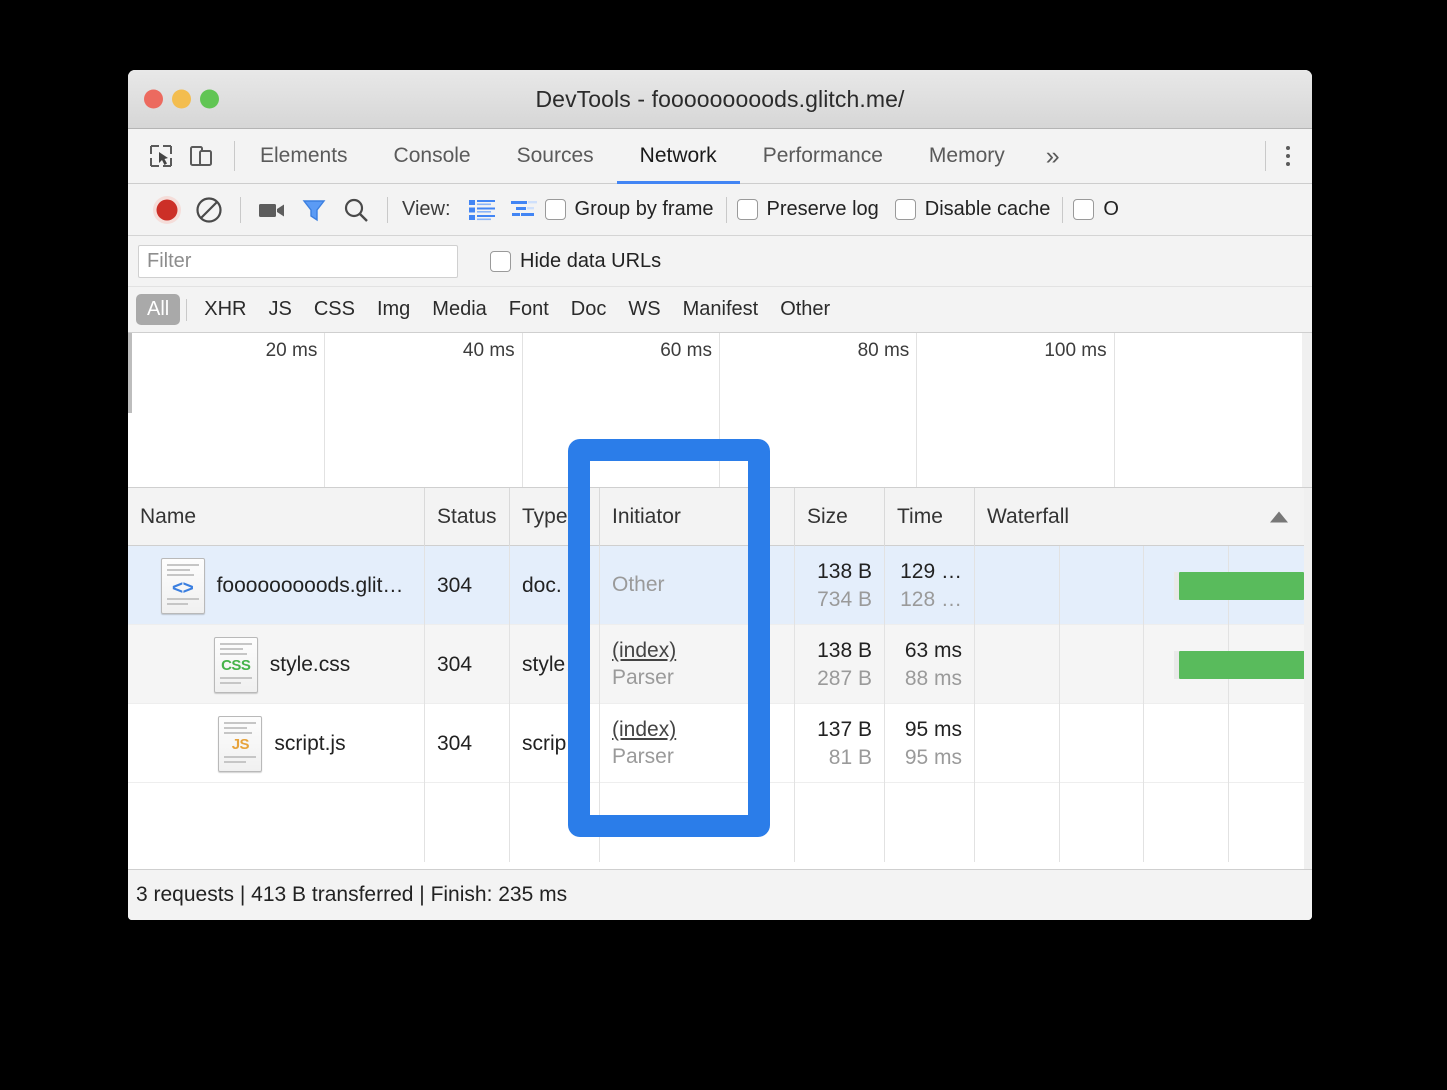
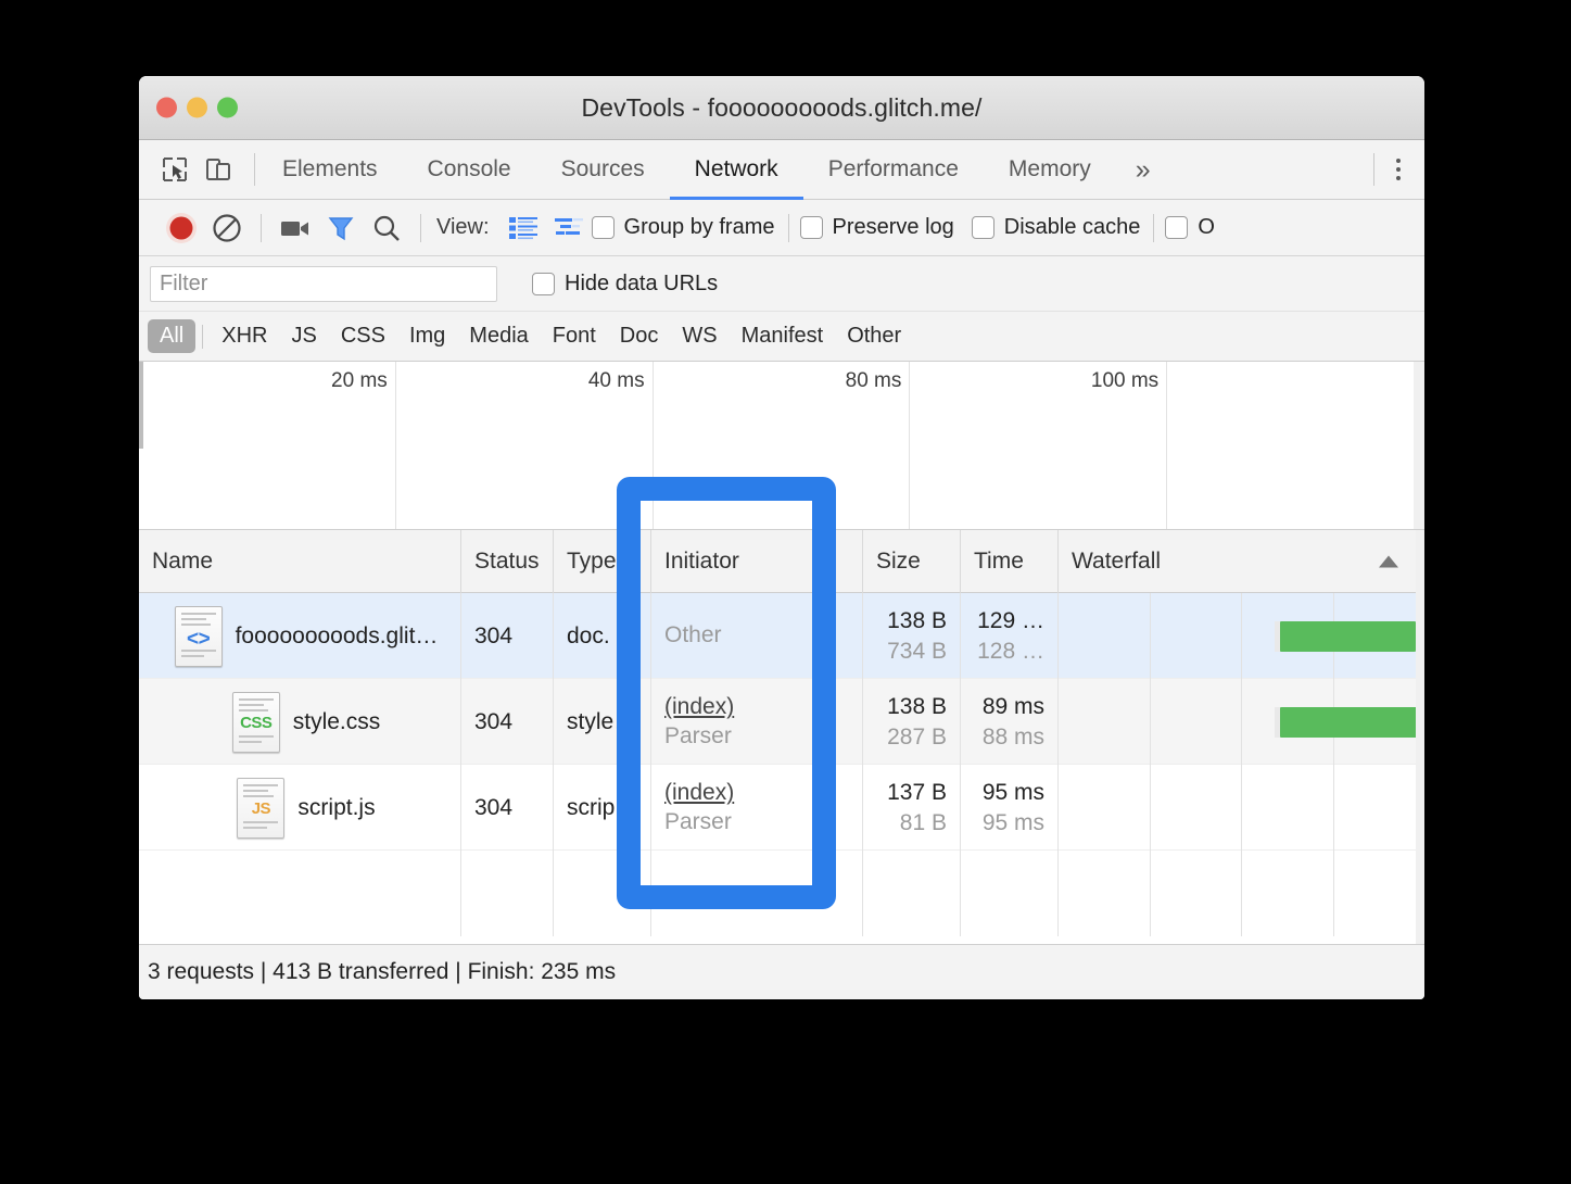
  DevTools - fooooooooods.glitch.me/
  Elements
  Console
  Sources
  Network
  Performance
  Memory
  »
  View:
  Group by frame
  Preserve log
  Disable cache
  O
  Filter
  Hide data URLs
  All
  XHR
  JS
  CSS
  Img
  Media
  Font
  Doc
  WS
  Manifest
  Other
  20 ms
  40 ms
- 60 ms
  80 ms
  100 ms
  Name
  Status
  Type
  Initiator
  Size
  Time
  Waterfall
  <>
  fooooooooods.glit…
  304
  doc.
  Other
  138 B
  734 B
  129 …
  128 …
  CSS
  style.css
  304
  style…
  (index)
  Parser
  138 B
  287 B
- 63 ms
+ 89 ms
  88 ms
  JS
  script.js
  304
  scrip…
  (index)
  Parser
  137 B
  81 B
  95 ms
  95 ms
  3 requests | 413 B transferred | Finish: 235 ms
